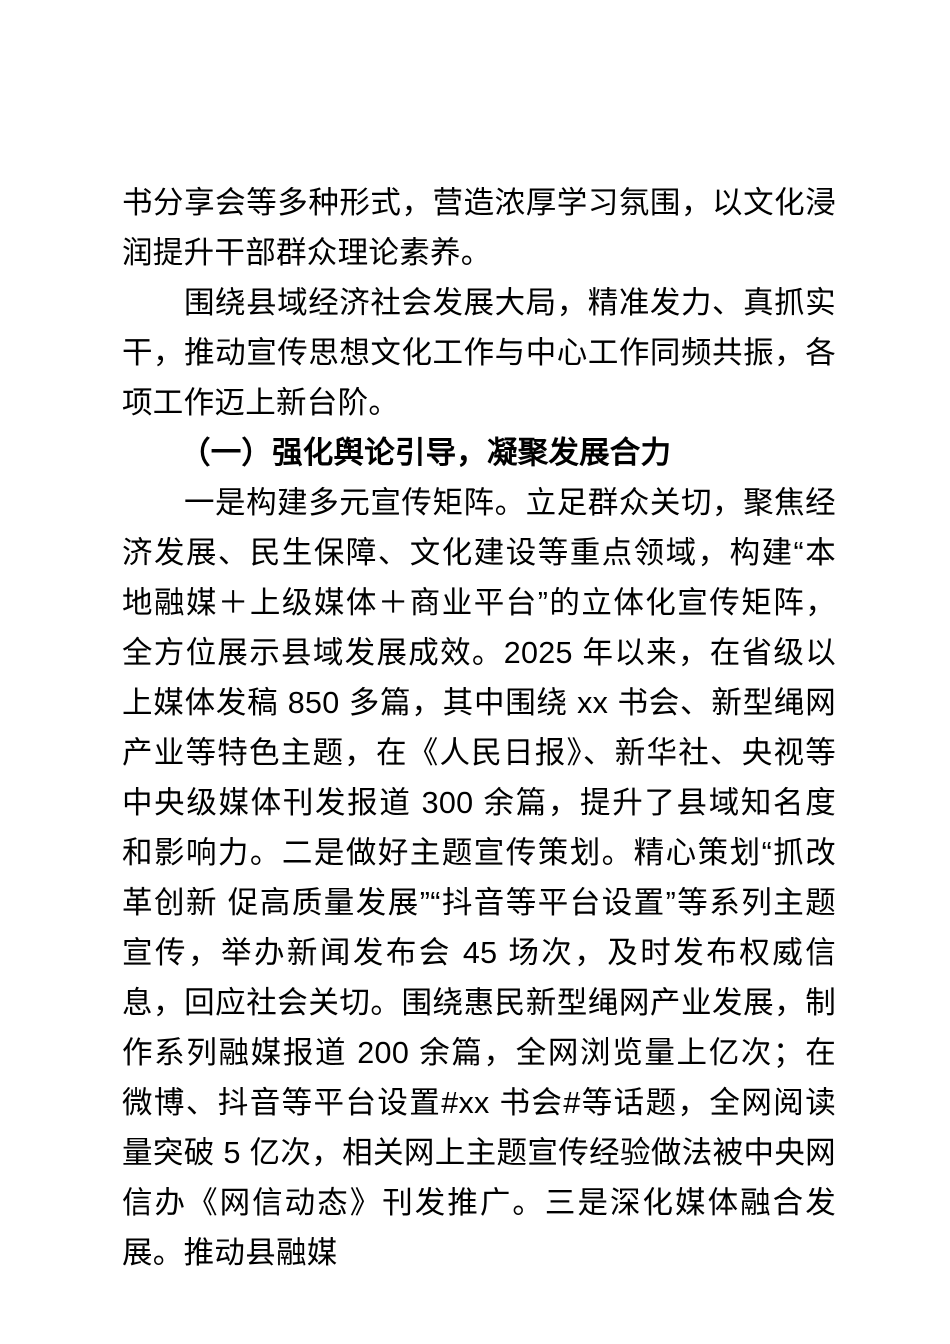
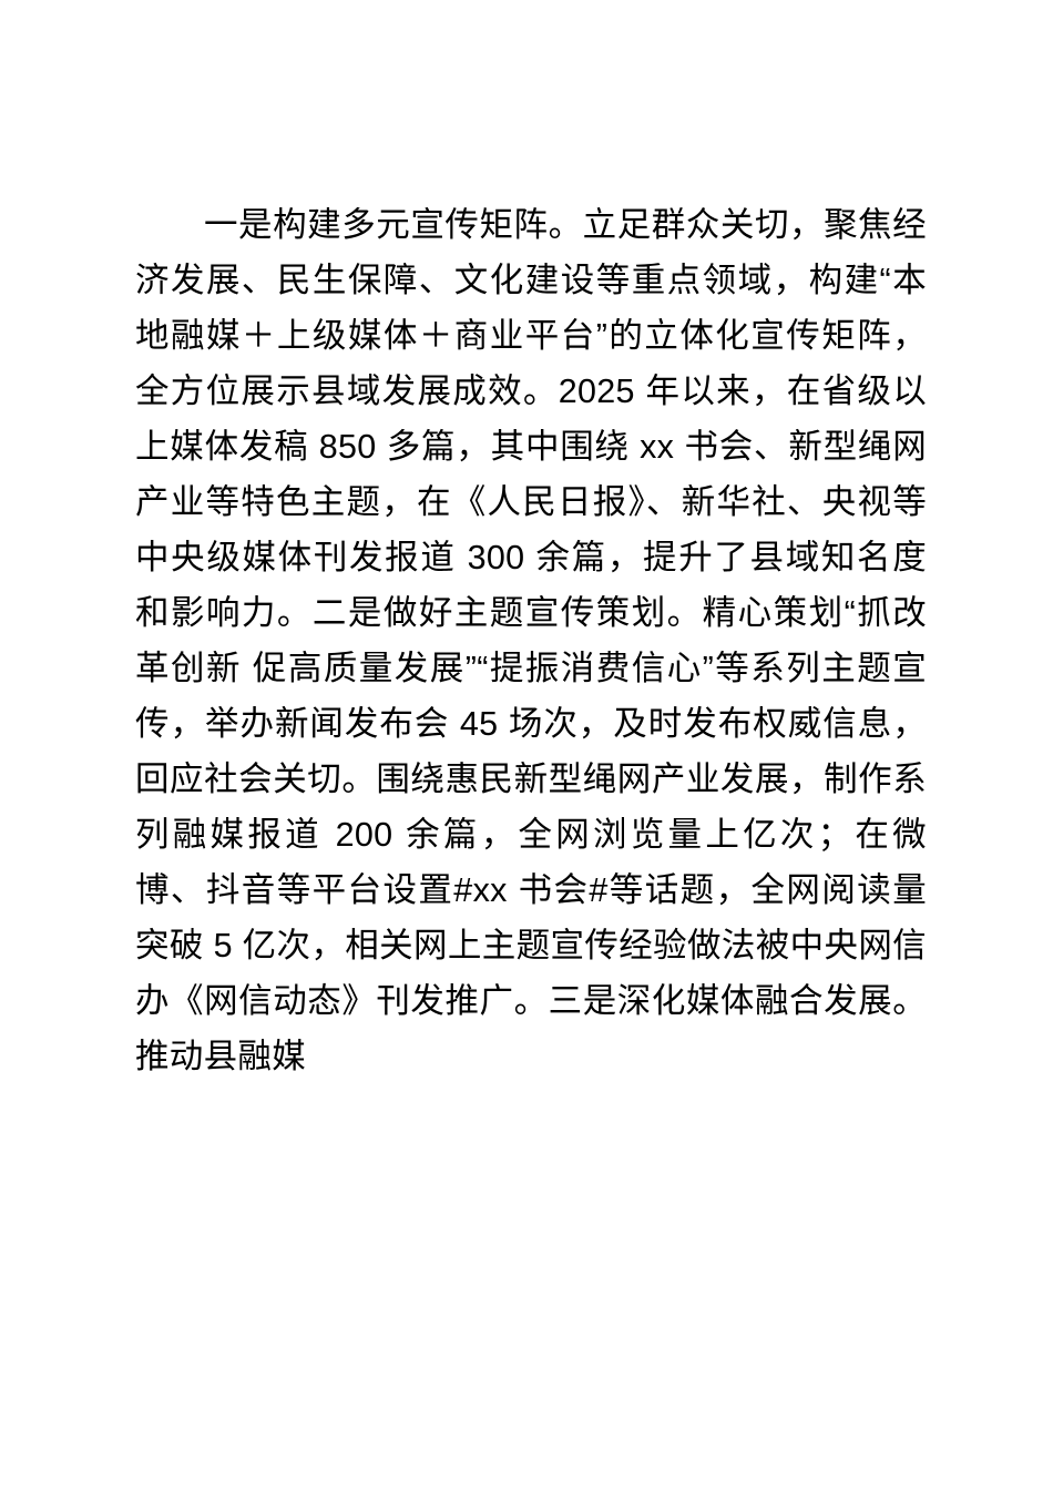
- 书分享会等多种形式，营造浓厚学习氛围，以文化浸润提升干部群众理论素养。
- 围绕县域经济社会发展大局，精准发力、真抓实干，推动宣传思想文化工作与中心工作同频共振，各项工作迈上新台阶。
- （一）强化舆论引导，凝聚发展合力
- 一是构建多元宣传矩阵。立足群众关切，聚焦经济发展、民生保障、文化建设等重点领域，构建“本地融媒＋上级媒体＋商业平台”的立体化宣传矩阵，全方位展示县域发展成效。2025 年以来，在省级以上媒体发稿 850 多篇，其中围绕 xx 书会、新型绳网产业等特色主题，在《人民日报》、新华社、央视等中央级媒体刊发报道 300 余篇，提升了县域知名度和影响力。二是做好主题宣传策划。精心策划“抓改革创新 促高质量发展”“抖音等平台设置”等系列主题宣传，举办新闻发布会 45 场次，及时发布权威信息，回应社会关切。围绕惠民新型绳网产业发展，制作系列融媒报道 200 余篇，全网浏览量上亿次；在微博、抖音等平台设置#xx 书会#等话题，全网阅读量突破 5 亿次，相关网上主题宣传经验做法被中央网信办《网信动态》刊发推广。三是深化媒体融合发展。推动县融媒
+ 一是构建多元宣传矩阵。立足群众关切，聚焦经济发展、民生保障、文化建设等重点领域，构建“本地融媒＋上级媒体＋商业平台”的立体化宣传矩阵，全方位展示县域发展成效。2025 年以来，在省级以上媒体发稿 850 多篇，其中围绕 xx 书会、新型绳网产业等特色主题，在《人民日报》、新华社、央视等中央级媒体刊发报道 300 余篇，提升了县域知名度和影响力。二是做好主题宣传策划。精心策划“抓改革创新 促高质量发展”“提振消费信心”等系列主题宣传，举办新闻发布会 45 场次，及时发布权威信息，回应社会关切。围绕惠民新型绳网产业发展，制作系列融媒报道 200 余篇，全网浏览量上亿次；在微博、抖音等平台设置#xx 书会#等话题，全网阅读量突破 5 亿次，相关网上主题宣传经验做法被中央网信办《网信动态》刊发推广。三是深化媒体融合发展。推动县融媒
